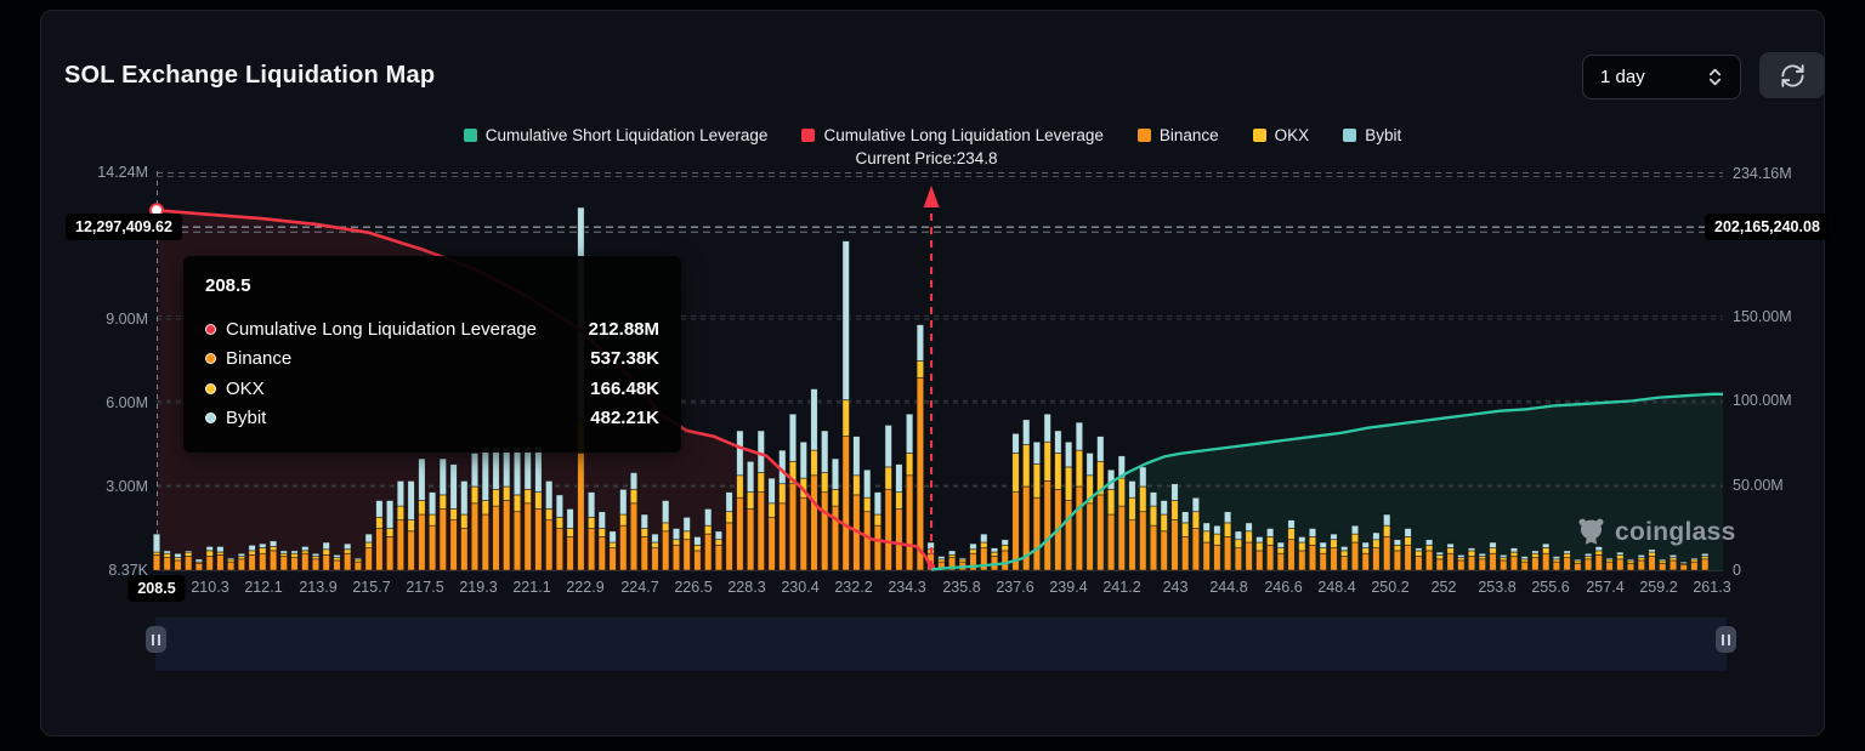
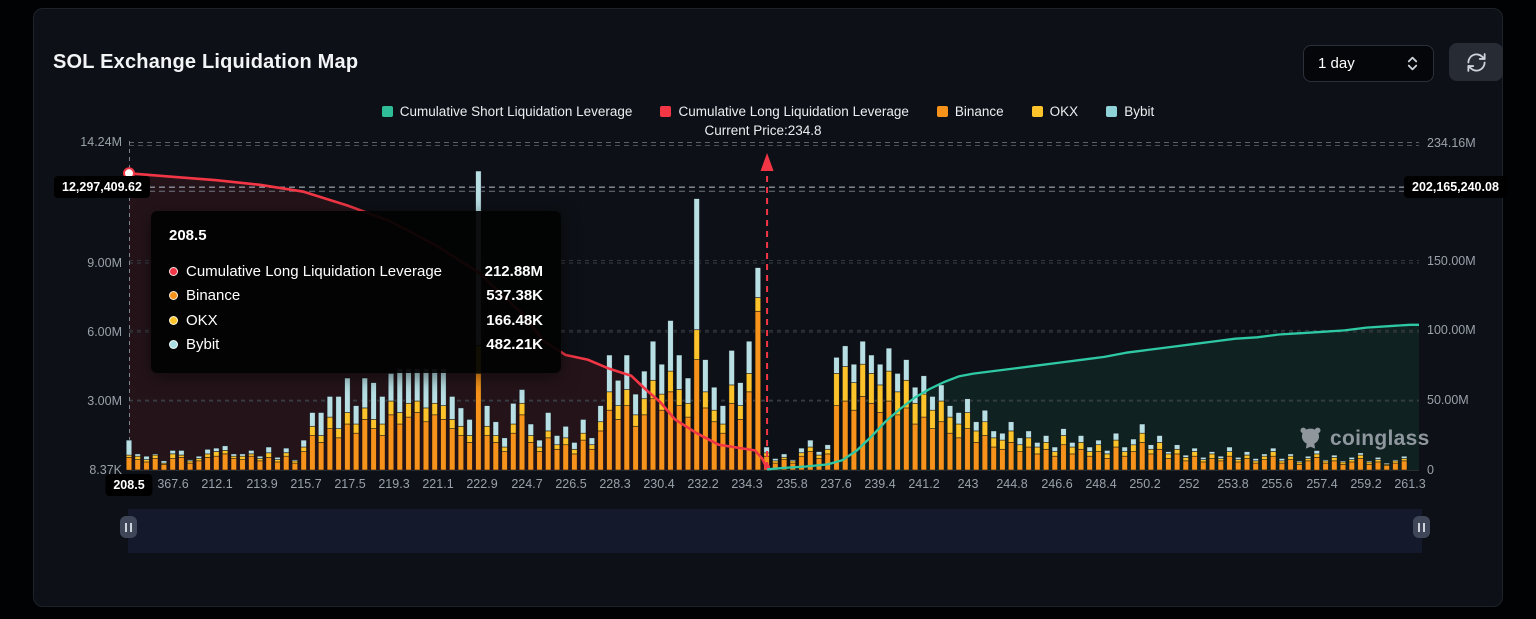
  SOL Exchange Liquidation Map
  1 day
  Cumulative Short Liquidation Leverage
  Cumulative Long Liquidation Leverage
  Binance
  OKX
  Bybit
  Current Price:234.8
  12,297,409.62
  202,165,240.08
  208.5
  208.5
  Cumulative Long Liquidation Leverage
  212.88M
  Binance
  537.38K
  OKX
  166.48K
  Bybit
  482.21K
  coinglass
  14.24M
  9.00M
  6.00M
  3.00M
  8.37K
  234.16M
  150.00M
  100.00M
  50.00M
  0
- 210.3
+ 367.6
  212.1
  213.9
  215.7
  217.5
  219.3
  221.1
  222.9
  224.7
  226.5
  228.3
  230.4
  232.2
  234.3
  235.8
  237.6
  239.4
  241.2
  243
  244.8
  246.6
  248.4
  250.2
  252
  253.8
  255.6
  257.4
  259.2
  261.3
